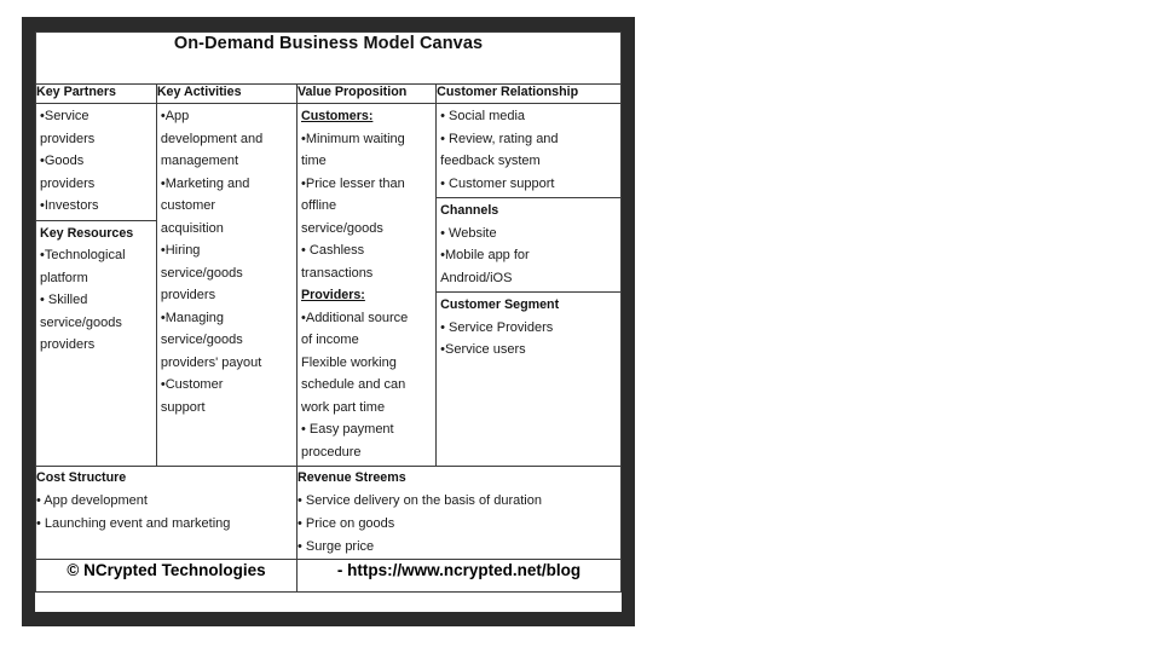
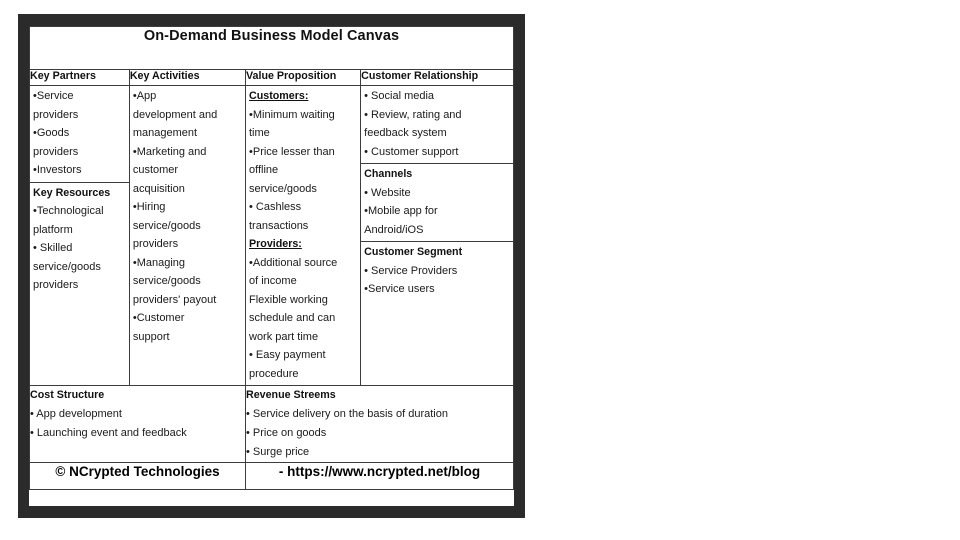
  On-Demand Business Model Canvas
  Key Partners	Key Activities	Value Proposition	Customer Relationship
  •Service providers •Goods providers •Investors Key Resources •Technological platform • Skilled service/goods providers	•App development and management •Marketing and customer acquisition •Hiring service/goods providers •Managing service/goods providers' payout •Customer support	Customers: •Minimum waiting time •Price lesser than offline service/goods • Cashless transactions Providers: •Additional source of income Flexible working schedule and can work part time • Easy payment procedure	• Social media • Review, rating and feedback system • Customer support Channels • Website •Mobile app for Android/iOS Customer Segment • Service Providers •Service users
- Cost Structure • App development • Launching event and marketing	Revenue Streems • Service delivery on the basis of duration • Price on goods • Surge price
+ Cost Structure • App development • Launching event and feedback	Revenue Streems • Service delivery on the basis of duration • Price on goods • Surge price
  © NCrypted Technologies	- https://www.ncrypted.net/blog
